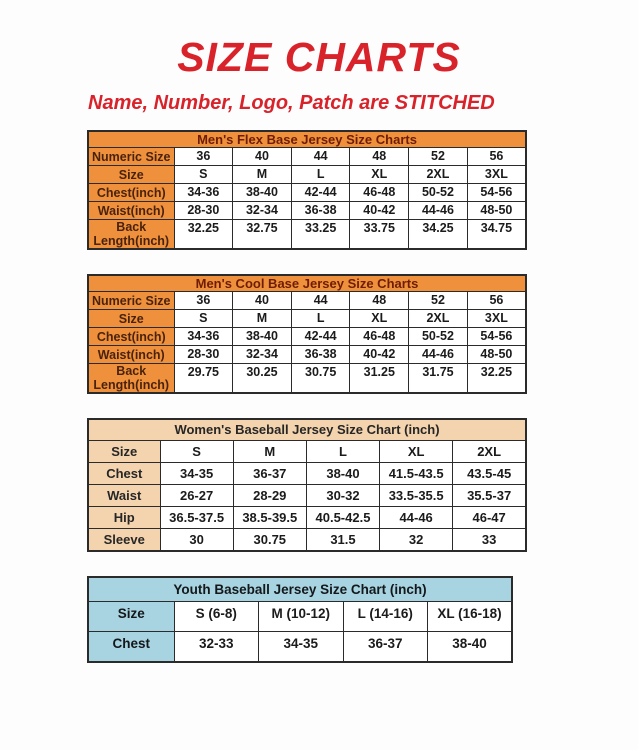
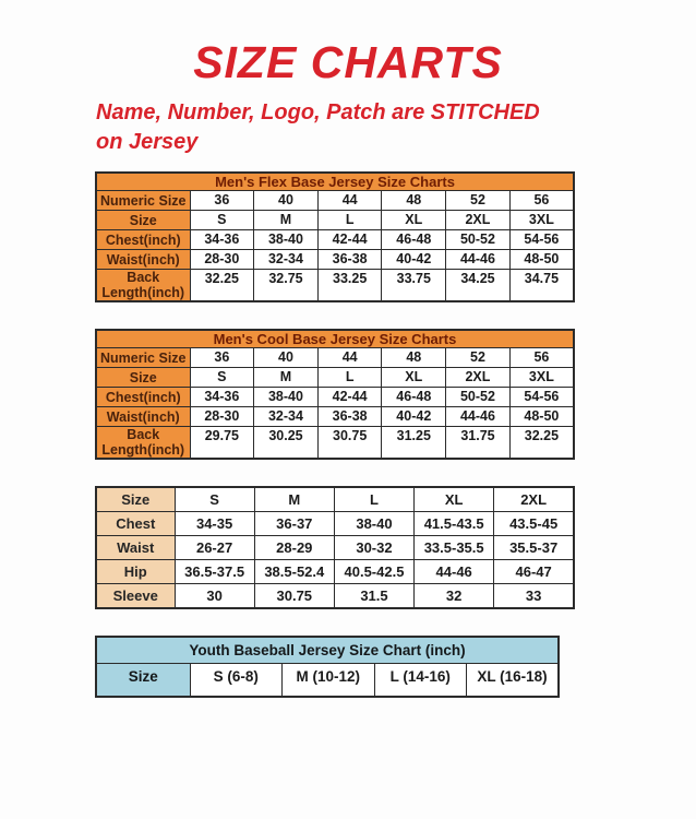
  SIZE CHARTS
  Name, Number, Logo, Patch are STITCHED
+ on Jersey
  Men's Flex Base Jersey Size Charts
  Numeric Size	36	40	44	48	52	56
  Size	S	M	L	XL	2XL	3XL
  Chest(inch)	34-36	38-40	42-44	46-48	50-52	54-56
  Waist(inch)	28-30	32-34	36-38	40-42	44-46	48-50
  Back Length(inch)	32.25	32.75	33.25	33.75	34.25	34.75
  Men's Cool Base Jersey Size Charts
  Numeric Size	36	40	44	48	52	56
  Size	S	M	L	XL	2XL	3XL
  Chest(inch)	34-36	38-40	42-44	46-48	50-52	54-56
  Waist(inch)	28-30	32-34	36-38	40-42	44-46	48-50
  Back Length(inch)	29.75	30.25	30.75	31.25	31.75	32.25
- Women's Baseball Jersey Size Chart (inch)
  Size	S	M	L	XL	2XL
  Chest	34-35	36-37	38-40	41.5-43.5	43.5-45
  Waist	26-27	28-29	30-32	33.5-35.5	35.5-37
- Hip	36.5-37.5	38.5-39.5	40.5-42.5	44-46	46-47
+ Hip	36.5-37.5	38.5-52.4	40.5-42.5	44-46	46-47
  Sleeve	30	30.75	31.5	32	33
  Youth Baseball Jersey Size Chart (inch)
  Size	S (6-8)	M (10-12)	L (14-16)	XL (16-18)
- Chest	32-33	34-35	36-37	38-40
